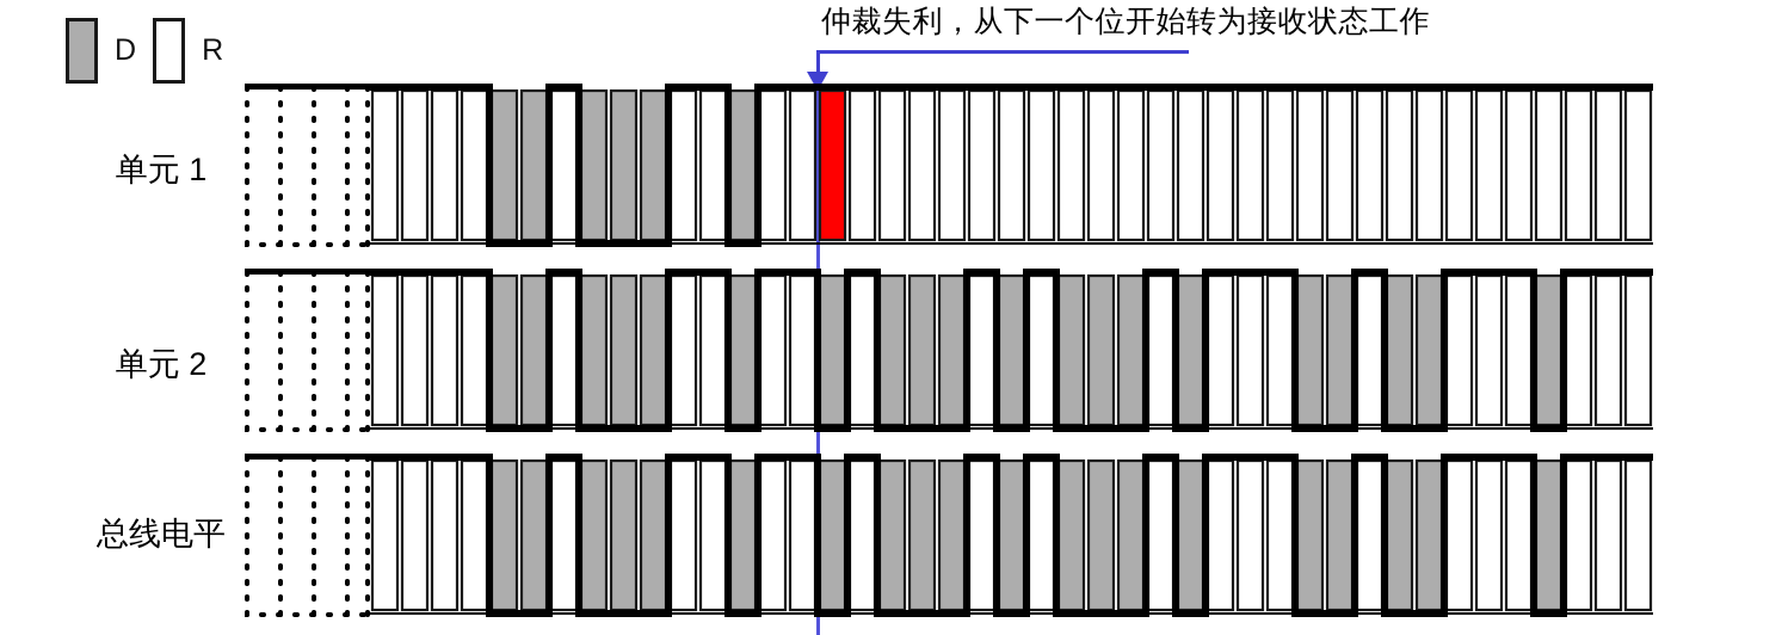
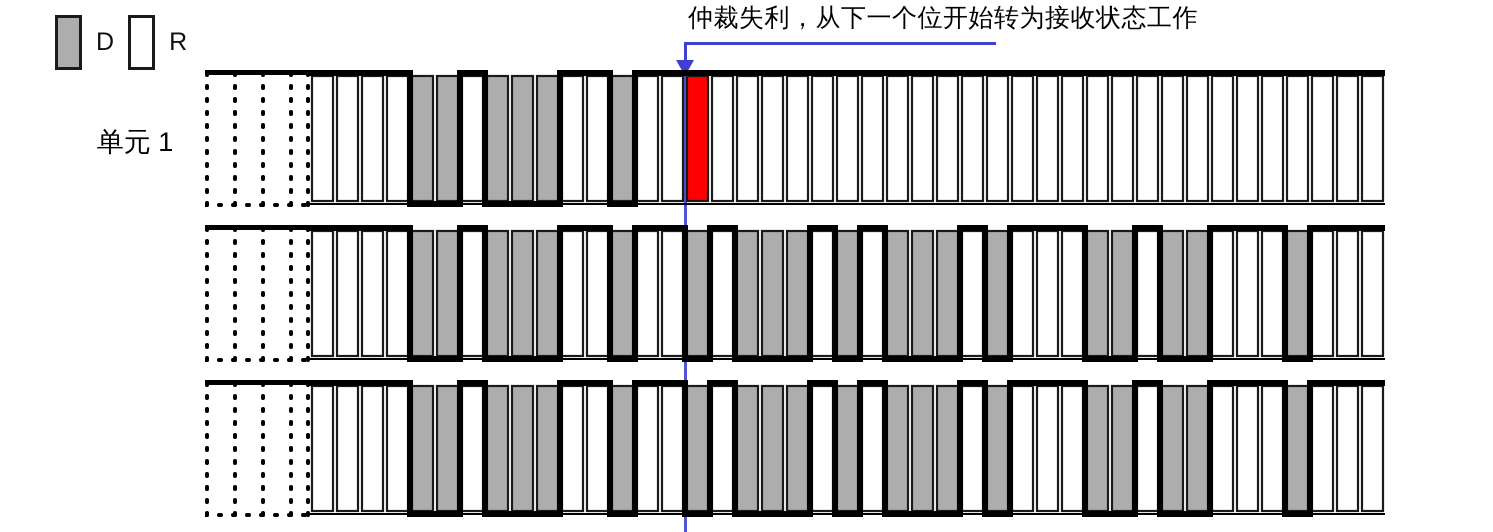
  D
  R
  仲裁失利，从下一个位开始转为接收状态工作
  单元 1
- 单元 2
- 总线电平
